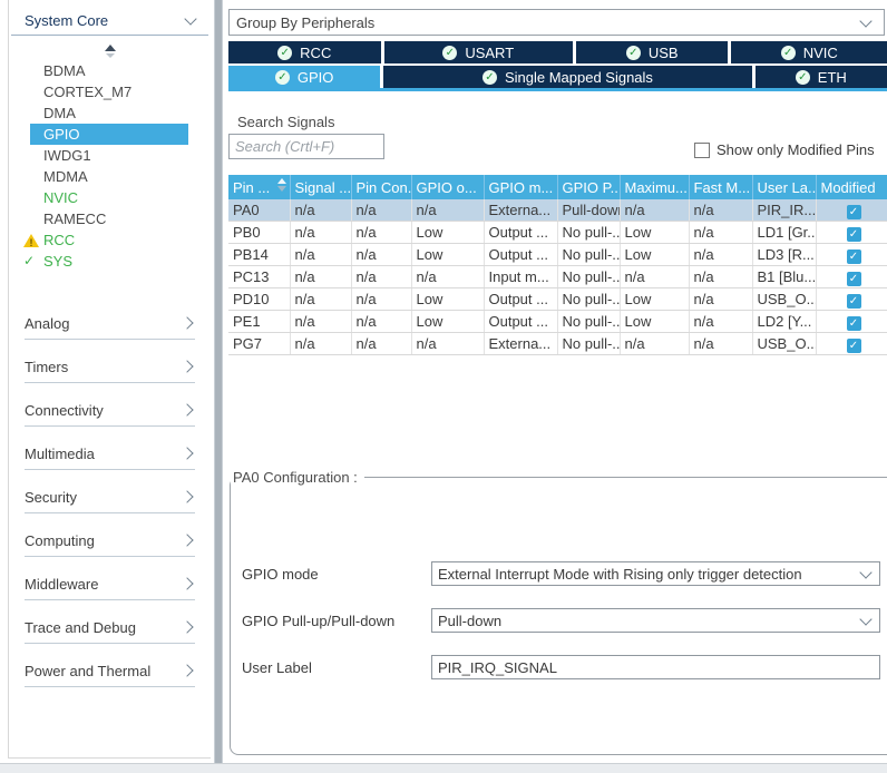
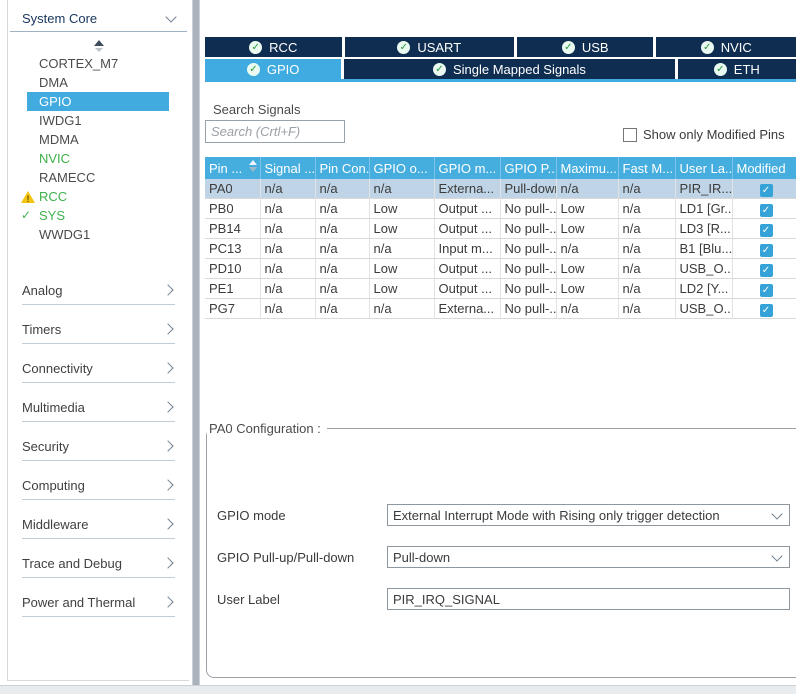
  System Core
- BDMA
  CORTEX_M7
  DMA
  GPIO
  IWDG1
  MDMA
  NVIC
  RAMECC
  !
  RCC
  ✓
  SYS
+ WWDG1
  Analog
  Timers
  Connectivity
  Multimedia
  Security
  Computing
  Middleware
  Trace and Debug
  Power and Thermal
- Group By Peripherals
  ✓
  RCC
  ✓
  USART
  ✓
  USB
  ✓
  NVIC
  ✓
  GPIO
  ✓
  Single Mapped Signals
  ✓
  ETH
  Search Signals
  Search (Crtl+F)
  Show only Modified Pins
  Pin ...	Signal ...	Pin Con.	GPIO o...	GPIO m...	GPIO P..	Maximu...	Fast M...	User La..	Modified
  PA0	n/a	n/a	n/a	Externa...	Pull-dow	n/a	n/a	PIR_IR...	✓
  PB0	n/a	n/a	Low	Output ...	No pull-..	Low	n/a	LD1 [Gr..	✓
  PB14	n/a	n/a	Low	Output ...	No pull-..	Low	n/a	LD3 [R...	✓
  PC13	n/a	n/a	n/a	Input m...	No pull-..	n/a	n/a	B1 [Blu...	✓
  PD10	n/a	n/a	Low	Output ...	No pull-..	Low	n/a	USB_O..	✓
  PE1	n/a	n/a	Low	Output ...	No pull-..	Low	n/a	LD2 [Y...	✓
  PG7	n/a	n/a	n/a	Externa...	No pull-..	n/a	n/a	USB_O..	✓
  PA0 Configuration :
  GPIO mode
  External Interrupt Mode with Rising only trigger detection
  GPIO Pull-up/Pull-down
  Pull-down
  User Label
  PIR_IRQ_SIGNAL
